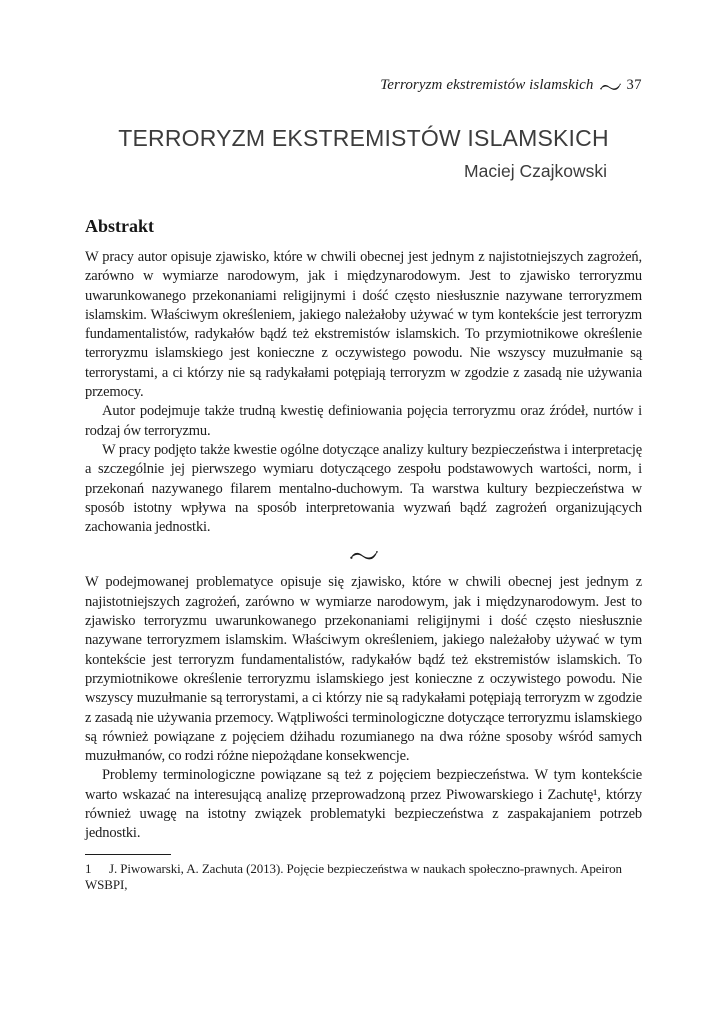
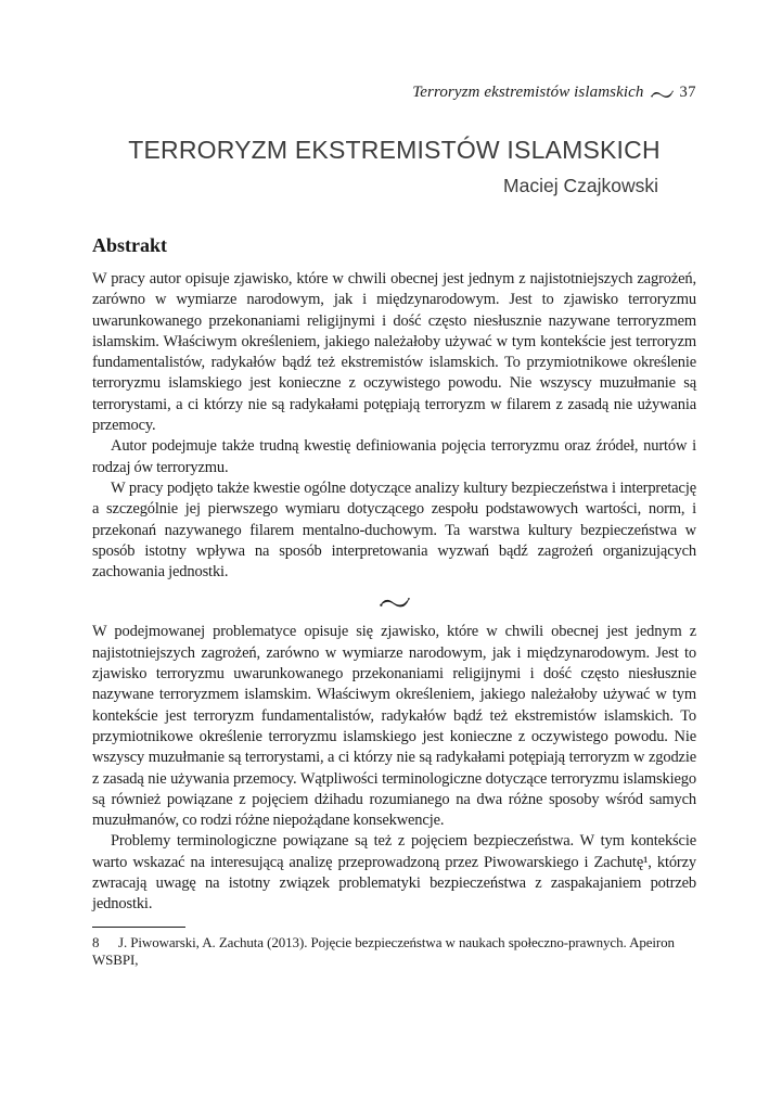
  Terroryzm ekstremistów islamskich
  37
  TERRORYZM EKSTREMISTÓW ISLAMSKICH
  Maciej Czajkowski
  Abstrakt
- W pracy autor opisuje zjawisko, które w chwili obecnej jest jednym z najistotniejszych zagrożeń, zarówno w wymiarze narodowym, jak i międzynarodowym. Jest to zjawisko terroryzmu uwarunkowanego przekonaniami religijnymi i dość często niesłusznie nazywane terroryzmem islamskim. Właściwym określeniem, jakiego należałoby używać w tym kontekście jest terroryzm fundamentalistów, radykałów bądź też ekstremistów islamskich. To przymiotnikowe określenie terroryzmu islamskiego jest konieczne z oczywistego powodu. Nie wszyscy muzułmanie są terrorystami, a ci którzy nie są radykałami potępiają terroryzm w zgodzie z zasadą nie używania przemocy.
+ W pracy autor opisuje zjawisko, które w chwili obecnej jest jednym z najistotniejszych zagrożeń, zarówno w wymiarze narodowym, jak i międzynarodowym. Jest to zjawisko terroryzmu uwarunkowanego przekonaniami religijnymi i dość często niesłusznie nazywane terroryzmem islamskim. Właściwym określeniem, jakiego należałoby używać w tym kontekście jest terroryzm fundamentalistów, radykałów bądź też ekstremistów islamskich. To przymiotnikowe określenie terroryzmu islamskiego jest konieczne z oczywistego powodu. Nie wszyscy muzułmanie są terrorystami, a ci którzy nie są radykałami potępiają terroryzm w filarem z zasadą nie używania przemocy.
  Autor podejmuje także trudną kwestię definiowania pojęcia terroryzmu oraz źródeł, nurtów i rodzaj ów terroryzmu.
  W pracy podjęto także kwestie ogólne dotyczące analizy kultury bezpieczeństwa i interpretację a szczególnie jej pierwszego wymiaru dotyczącego zespołu podstawowych wartości, norm, i przekonań nazywanego filarem mentalno-duchowym. Ta warstwa kultury bezpieczeństwa w sposób istotny wpływa na sposób interpretowania wyzwań bądź zagrożeń organizujących zachowania jednostki.
  W podejmowanej problematyce opisuje się zjawisko, które w chwili obecnej jest jednym z najistotniejszych zagrożeń, zarówno w wymiarze narodowym, jak i międzynarodowym. Jest to zjawisko terroryzmu uwarunkowanego przekonaniami religijnymi i dość często niesłusznie nazywane terroryzmem islamskim. Właściwym określeniem, jakiego należałoby używać w tym kontekście jest terroryzm fundamentalistów, radykałów bądź też ekstremistów islamskich. To przymiotnikowe określenie terroryzmu islamskiego jest konieczne z oczywistego powodu. Nie wszyscy muzułmanie są terrorystami, a ci którzy nie są radykałami potępiają terroryzm w zgodzie z zasadą nie używania przemocy. Wątpliwości terminologiczne dotyczące terroryzmu islamskiego są również powiązane z pojęciem dżihadu rozumianego na dwa różne sposoby wśród samych muzułmanów, co rodzi różne niepożądane konsekwencje.
- Problemy terminologiczne powiązane są też z pojęciem bezpieczeństwa. W tym kontekście warto wskazać na interesującą analizę przeprowadzoną przez Piwowarskiego i Zachutę¹, którzy również uwagę na istotny związek problematyki bezpieczeństwa z zaspakajaniem potrzeb jednostki.
+ Problemy terminologiczne powiązane są też z pojęciem bezpieczeństwa. W tym kontekście warto wskazać na interesującą analizę przeprowadzoną przez Piwowarskiego i Zachutę¹, którzy zwracają uwagę na istotny związek problematyki bezpieczeństwa z zaspakajaniem potrzeb jednostki.
- 1 J. Piwowarski, A. Zachuta (2013). Pojęcie bezpieczeństwa w naukach społeczno-prawnych. Apeiron WSBPI,
+ 8 J. Piwowarski, A. Zachuta (2013). Pojęcie bezpieczeństwa w naukach społeczno-prawnych. Apeiron WSBPI,
